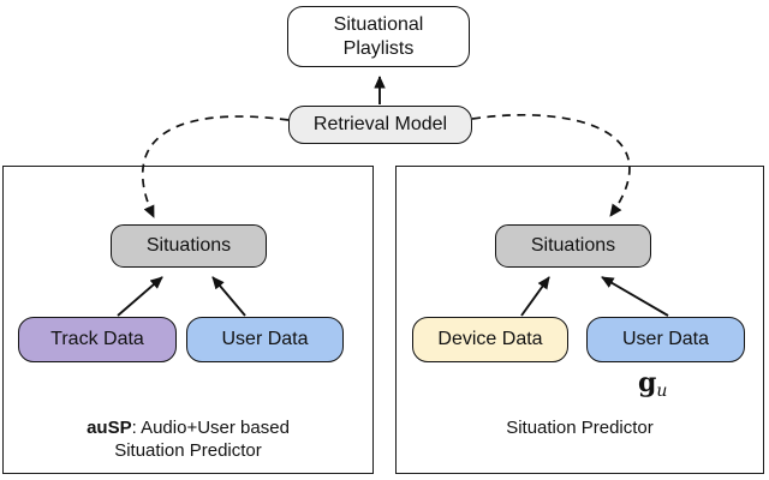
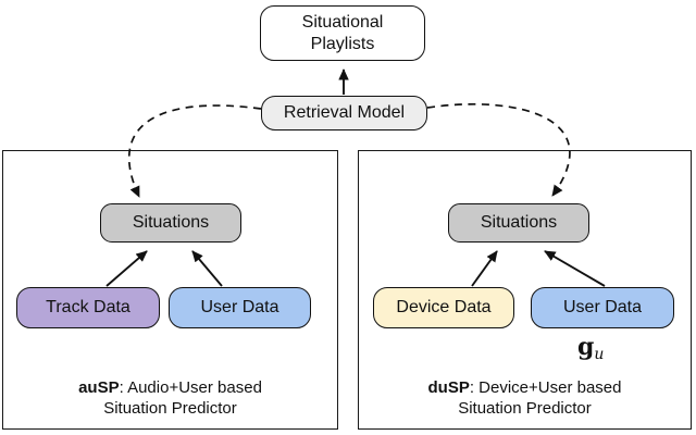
  Situational Playlists
  Retrieval Model
  Situations
  Track Data
  User Data
  Situations
  Device Data
  User Data
  gu
  auSP: Audio+User based
  Situation Predictor
+ duSP: Device+User based
  Situation Predictor
